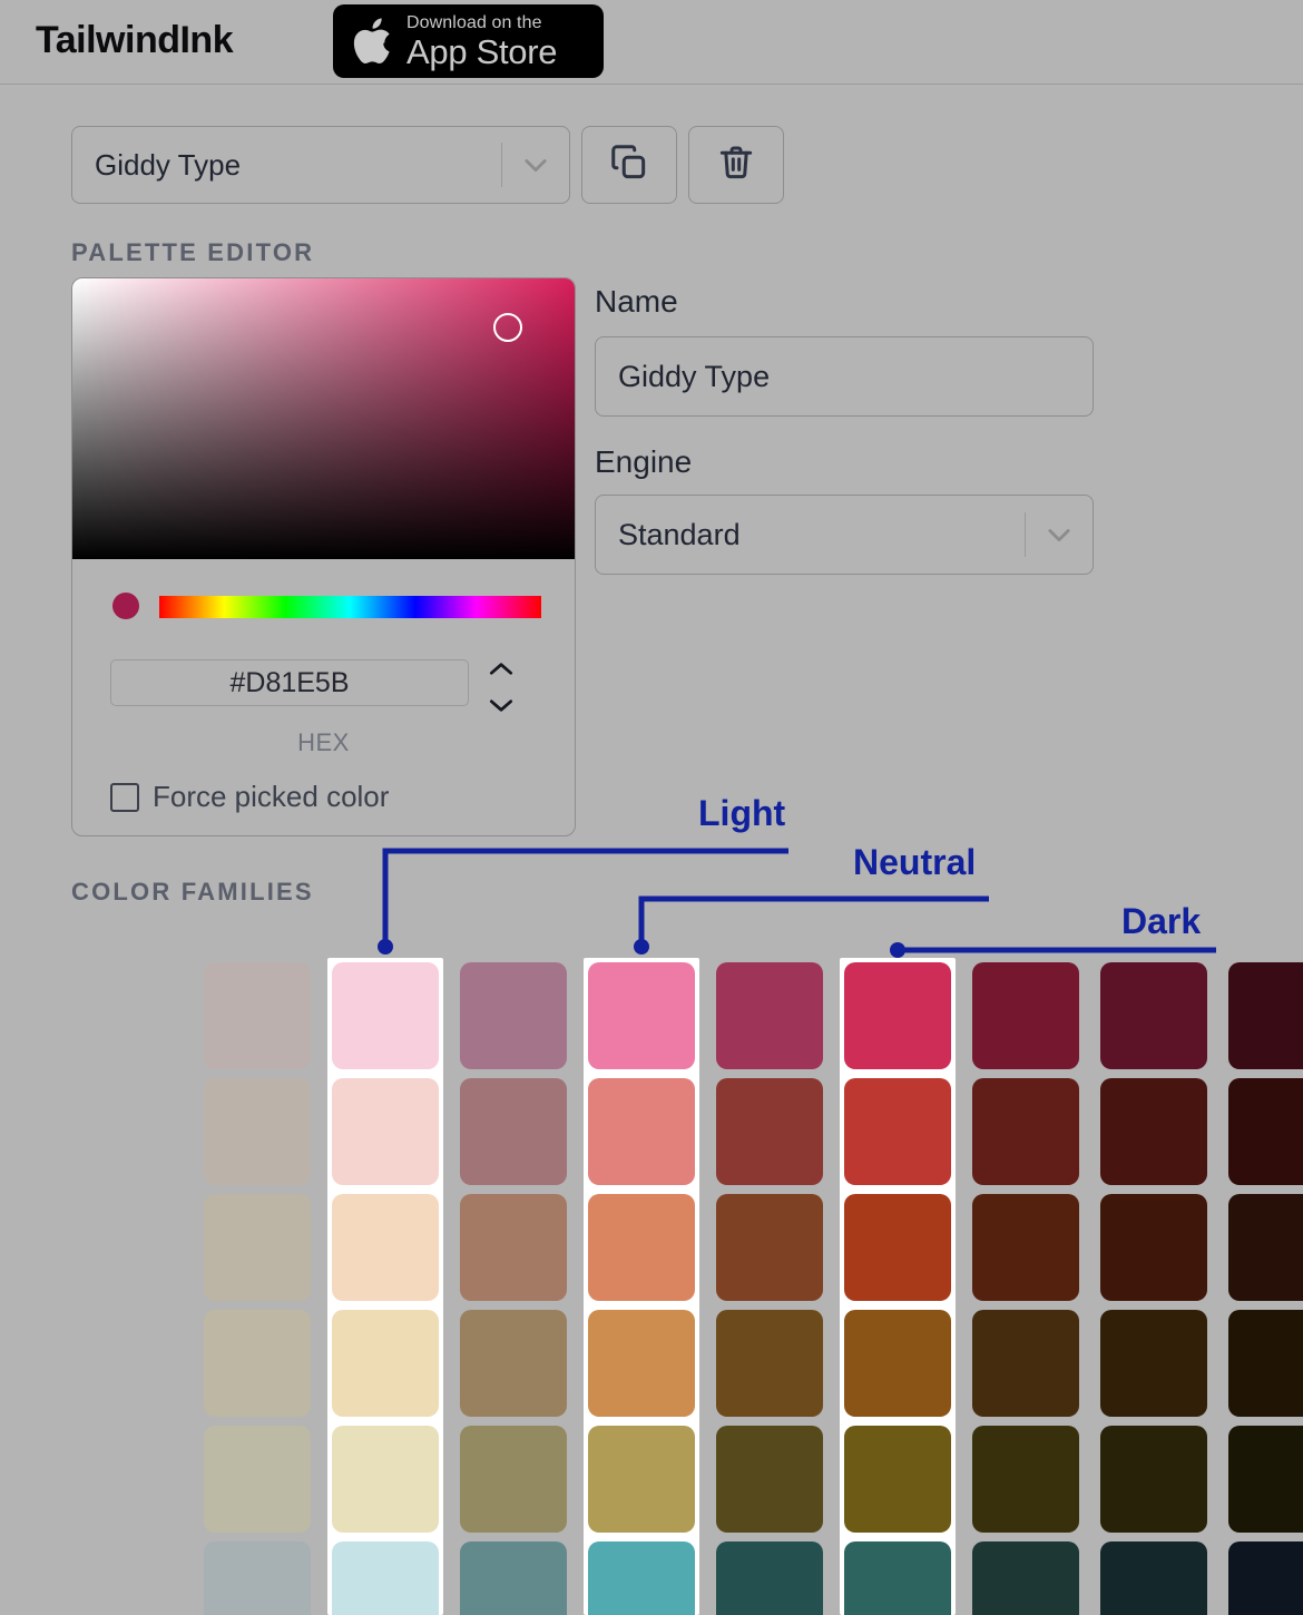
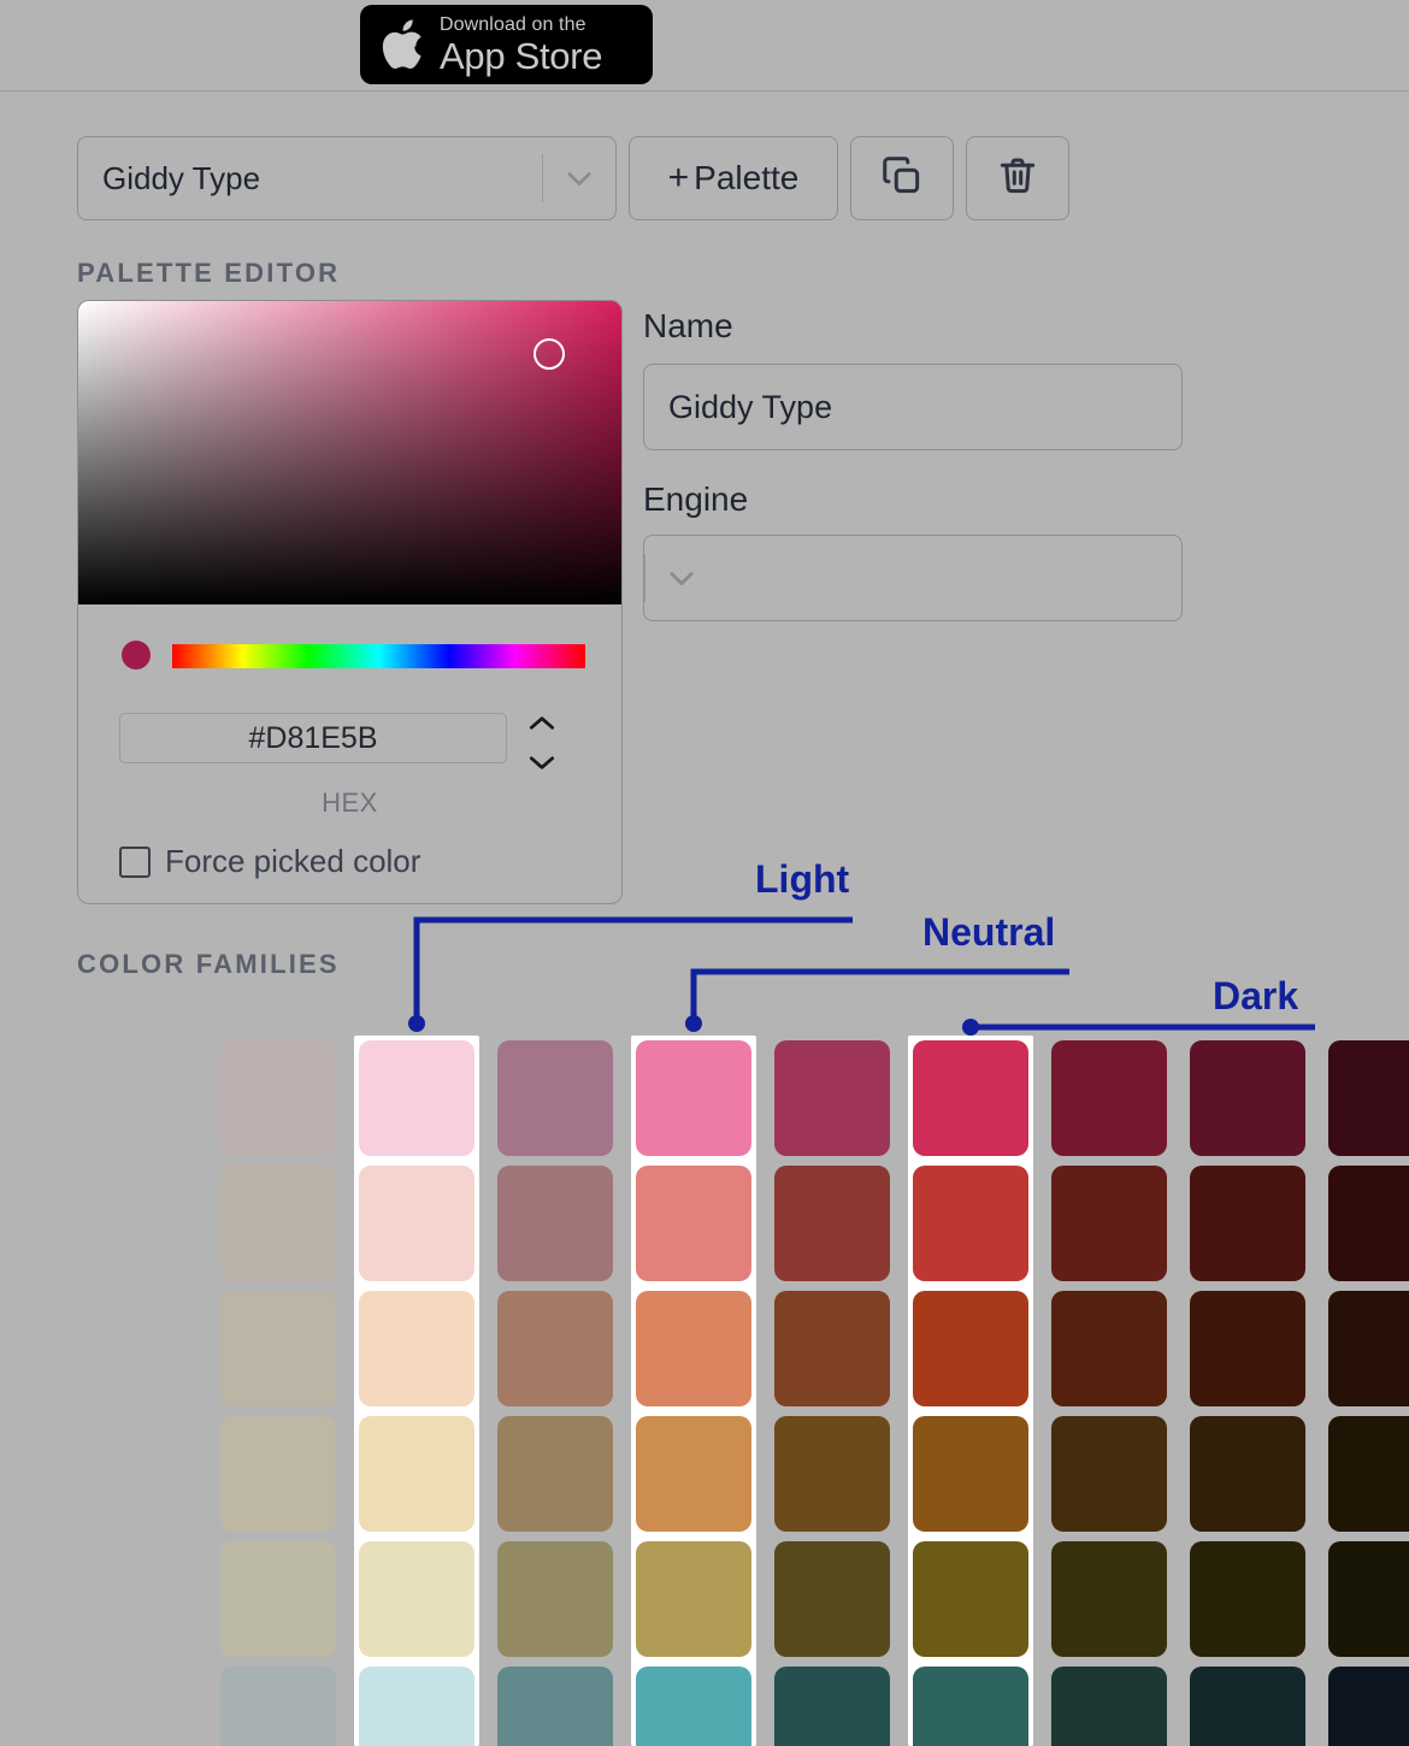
- TailwindInk
  Download on the
  App Store
  Giddy Type
+ +
+ Palette
  PALETTE EDITOR
  #D81E5B
  HEX
  Force picked color
  Name
  Giddy Type
  Engine
- Standard
  COLOR FAMILIES
  Light
  Neutral
  Dark
